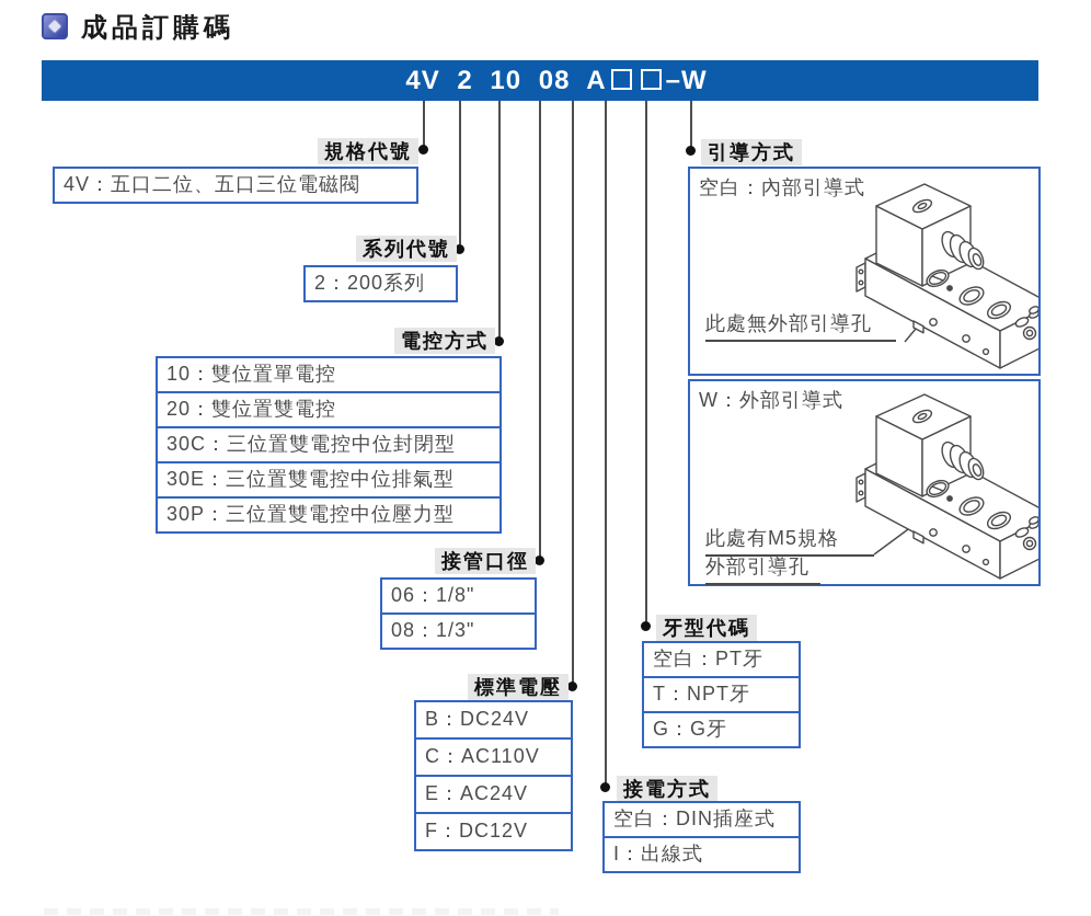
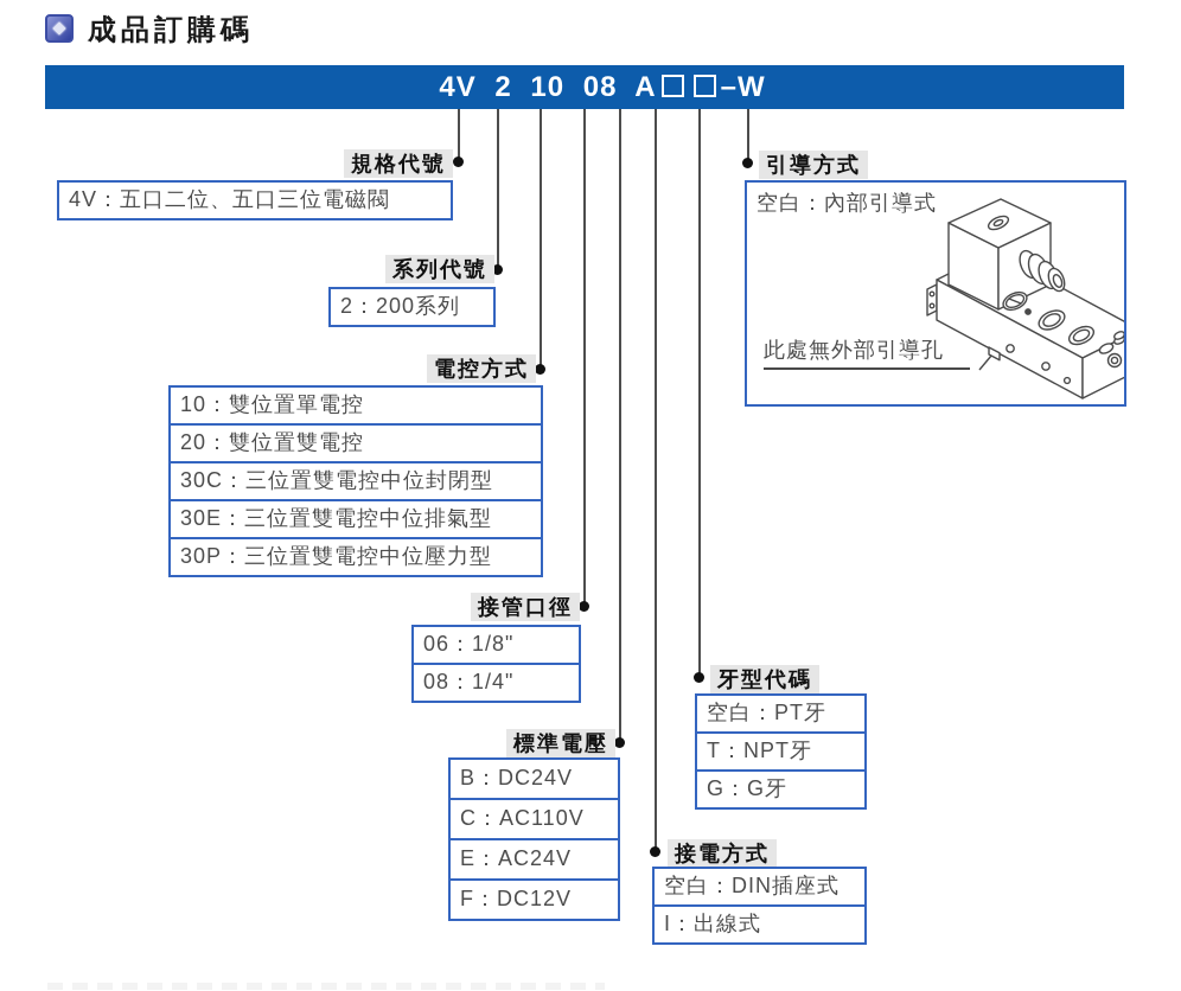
  成品訂購碼
  4V 2 10 08 A –W
  規格代號
  4V：五口二位、五口三位電磁閥
  系列代號
  2：200系列
  電控方式
  10：雙位置單電控
  20：雙位置雙電控
  30C：三位置雙電控中位封閉型
  30E：三位置雙電控中位排氣型
  30P：三位置雙電控中位壓力型
  接管口徑
  06：1/8"
- 08：1/3"
+ 08：1/4"
  標準電壓
  B：DC24V
  C：AC110V
  E：AC24V
  F：DC12V
  牙型代碼
  空白：PT牙
  T：NPT牙
  G：G牙
  接電方式
  空白：DIN插座式
  I：出線式
  引導方式
  空白：內部引導式
  此處無外部引導孔
- W：外部引導式
- 此處有M5規格
- 外部引導孔
